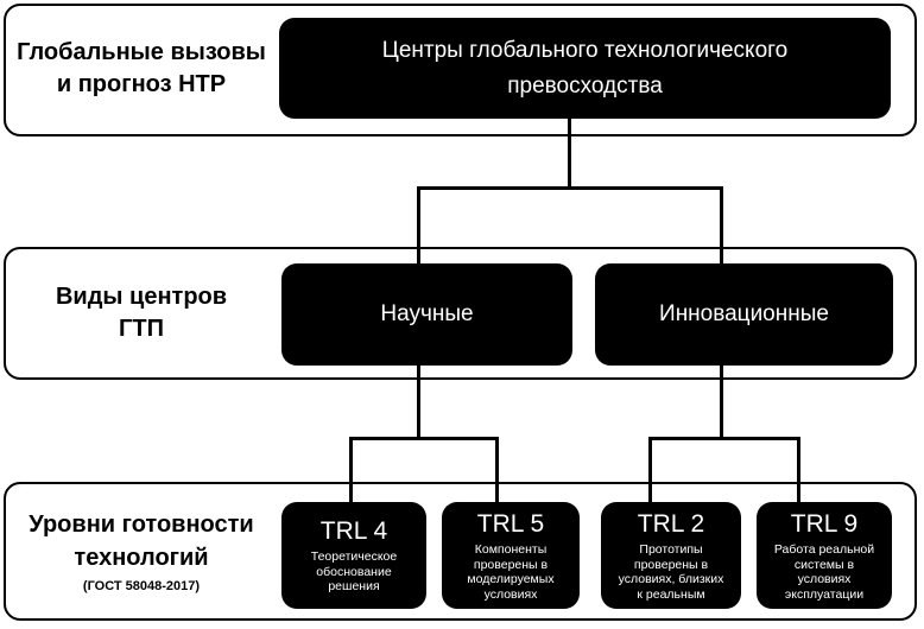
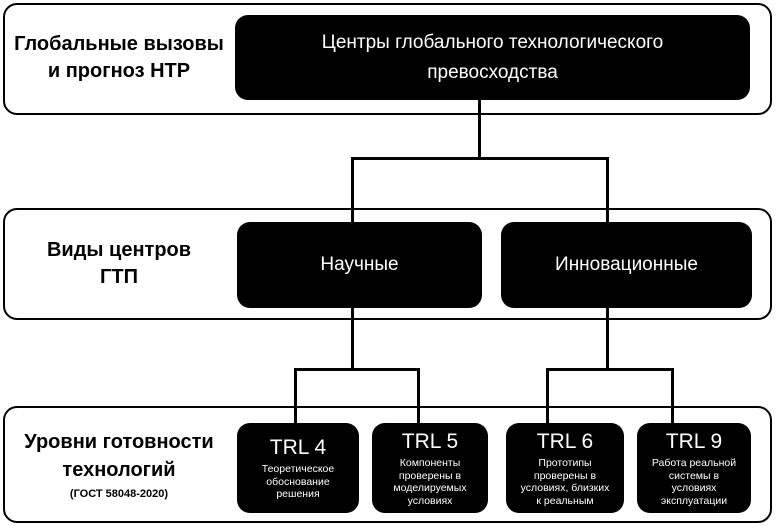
  Глобальные вызовы
  и прогноз НТР
  Центры глобального технологического
  превосходства
  Виды центров
  ГТП
  Научные
  Инновационные
  Уровни готовности
  технологий
- (ГОСТ 58048-2017)
+ (ГОСТ 58048-2020)
  TRL 4
  Теоретическое
  обоснование
  решения
  TRL 5
  Компоненты
  проверены в
  моделируемых
  условиях
- TRL 2
+ TRL 6
  Прототипы
  проверены в
  условиях, близких
  к реальным
  TRL 9
  Работа реальной
  системы в
  условиях
  эксплуатации
